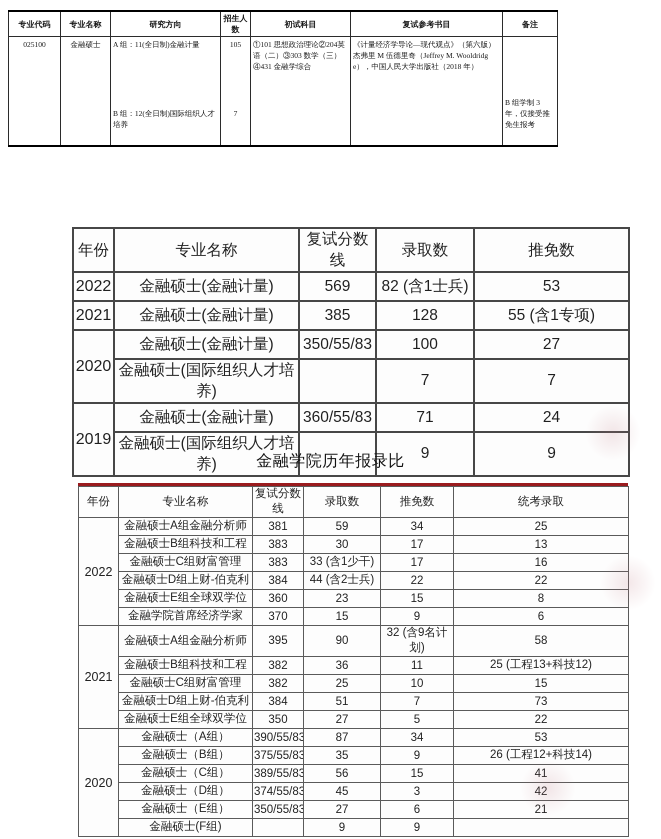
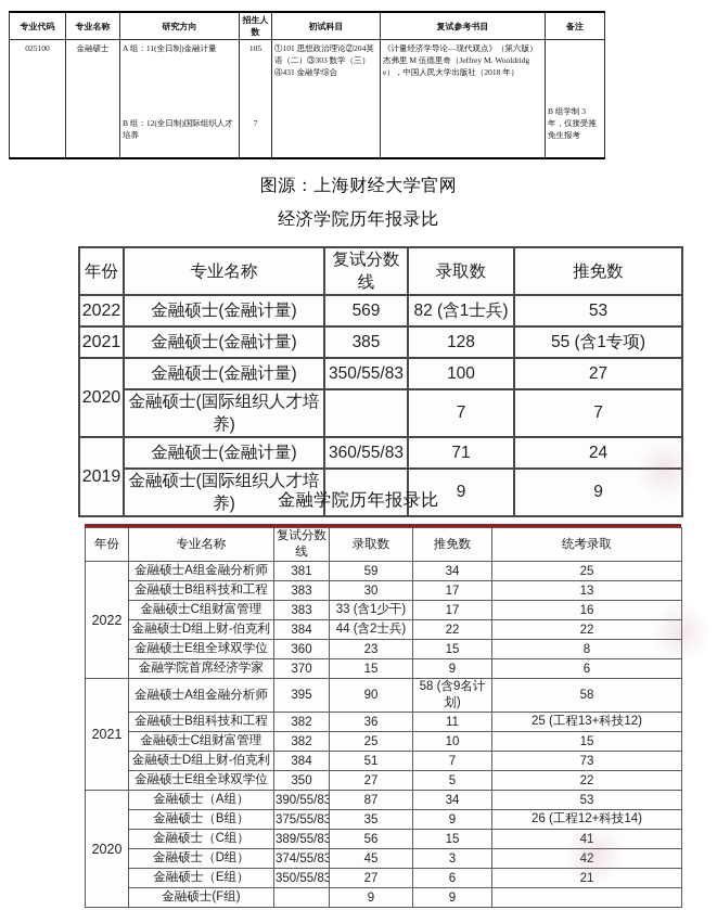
  专业代码	专业名称	研究方向	招生人数	初试科目	复试参考书目	备注
  025100	金融硕士	A 组：11(全日制)金融计量 B 组：12(全日制)国际组织人才培养	105 7	①101 思想政治理论②204英语（二）③303 数学（三）④431 金融学综合	《计量经济学导论—现代观点》（第六版）杰弗里 M 伍德里奇（Jeffrey M. Wooldridge），中国人民大学出版社（2018 年）	B 组学制 3 年，仅接受推免生报考
+ 图源：上海财经大学官网
+ 经济学院历年报录比
  年份	专业名称	复试分数线	录取数	推免数
  2022	金融硕士(金融计量)	569	82 (含1士兵)	53
  2021	金融硕士(金融计量)	385	128	55 (含1专项)
  2020	金融硕士(金融计量)	350/55/83	100	27
  金融硕士(国际组织人才培养)		7	7
  2019	金融硕士(金融计量)	360/55/83	71	24
  金融硕士(国际组织人才培养)		9	9
  金融学院历年报录比
  年份	专业名称	复试分数线	录取数	推免数	统考录取
  2022	金融硕士A组金融分析师	381	59	34	25
  金融硕士B组科技和工程	383	30	17	13
  金融硕士C组财富管理	383	33 (含1少干)	17	16
  金融硕士D组上财-伯克利	384	44 (含2士兵)	22	22
  金融硕士E组全球双学位	360	23	15	8
  金融学院首席经济学家	370	15	9	6
- 2021	金融硕士A组金融分析师	395	90	32 (含9名计划)	58
+ 2021	金融硕士A组金融分析师	395	90	58 (含9名计划)	58
  金融硕士B组科技和工程	382	36	11	25 (工程13+科技12)
  金融硕士C组财富管理	382	25	10	15
  金融硕士D组上财-伯克利	384	51	7	73
  金融硕士E组全球双学位	350	27	5	22
  2020	金融硕士（A组）	390/55/83	87	34	53
  金融硕士（B组）	375/55/83	35	9	26 (工程12+科技14)
  金融硕士（C组）	389/55/83	56	15
  金融硕士（D组）	374/55/83	45	3
  金融硕士（E组）	350/55/83	27	6
  金融硕士(F组)		9	9
